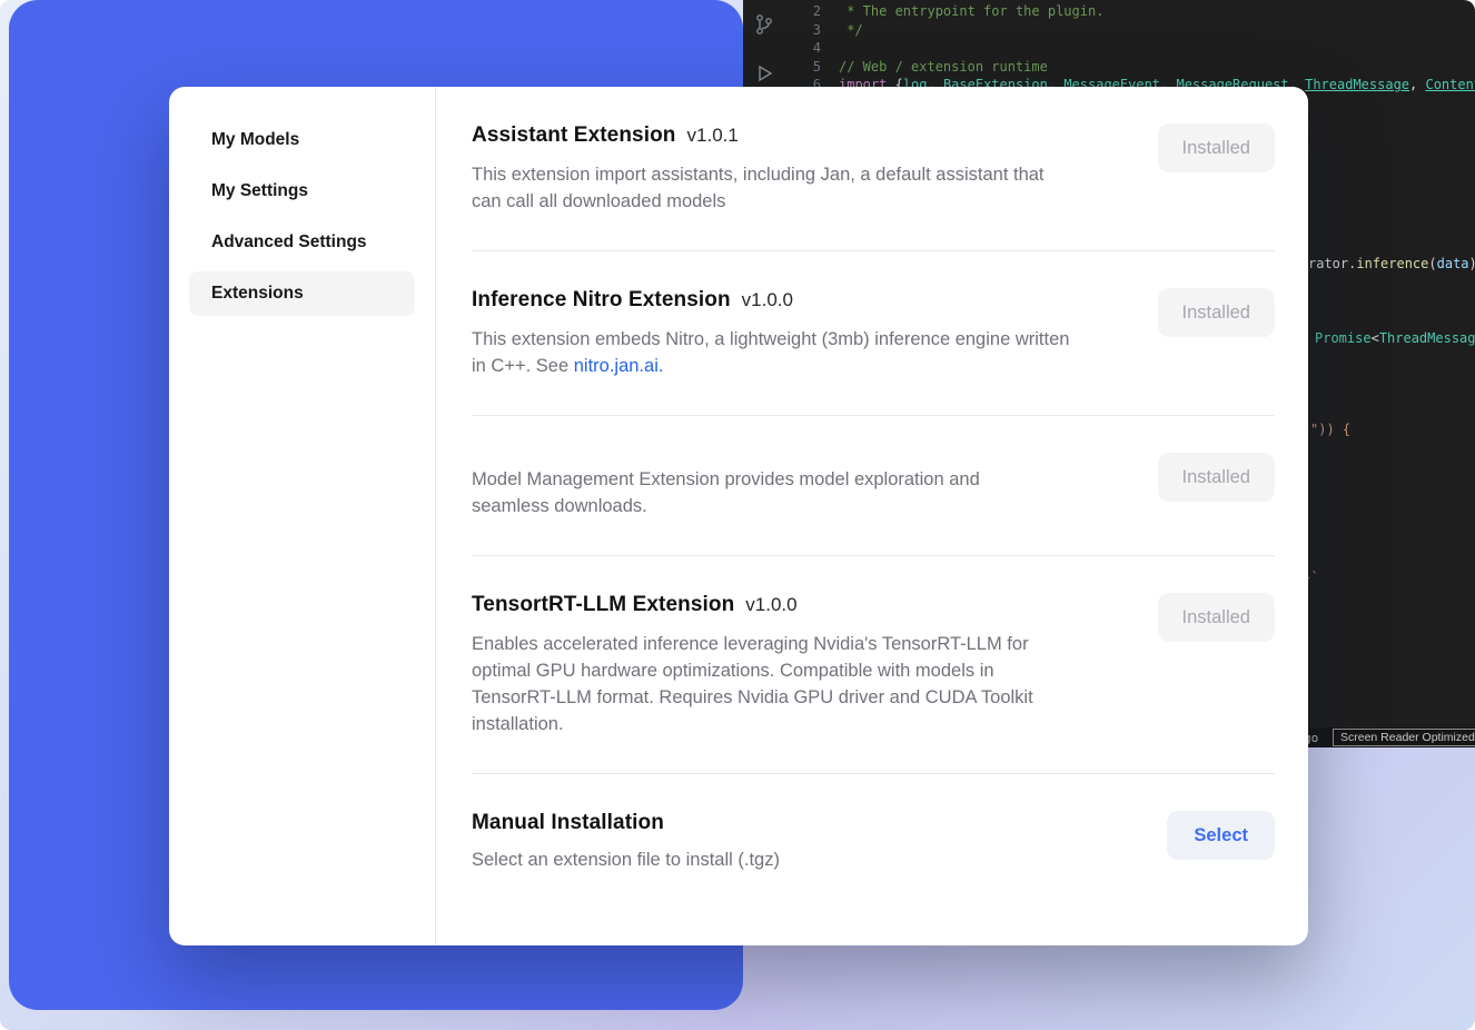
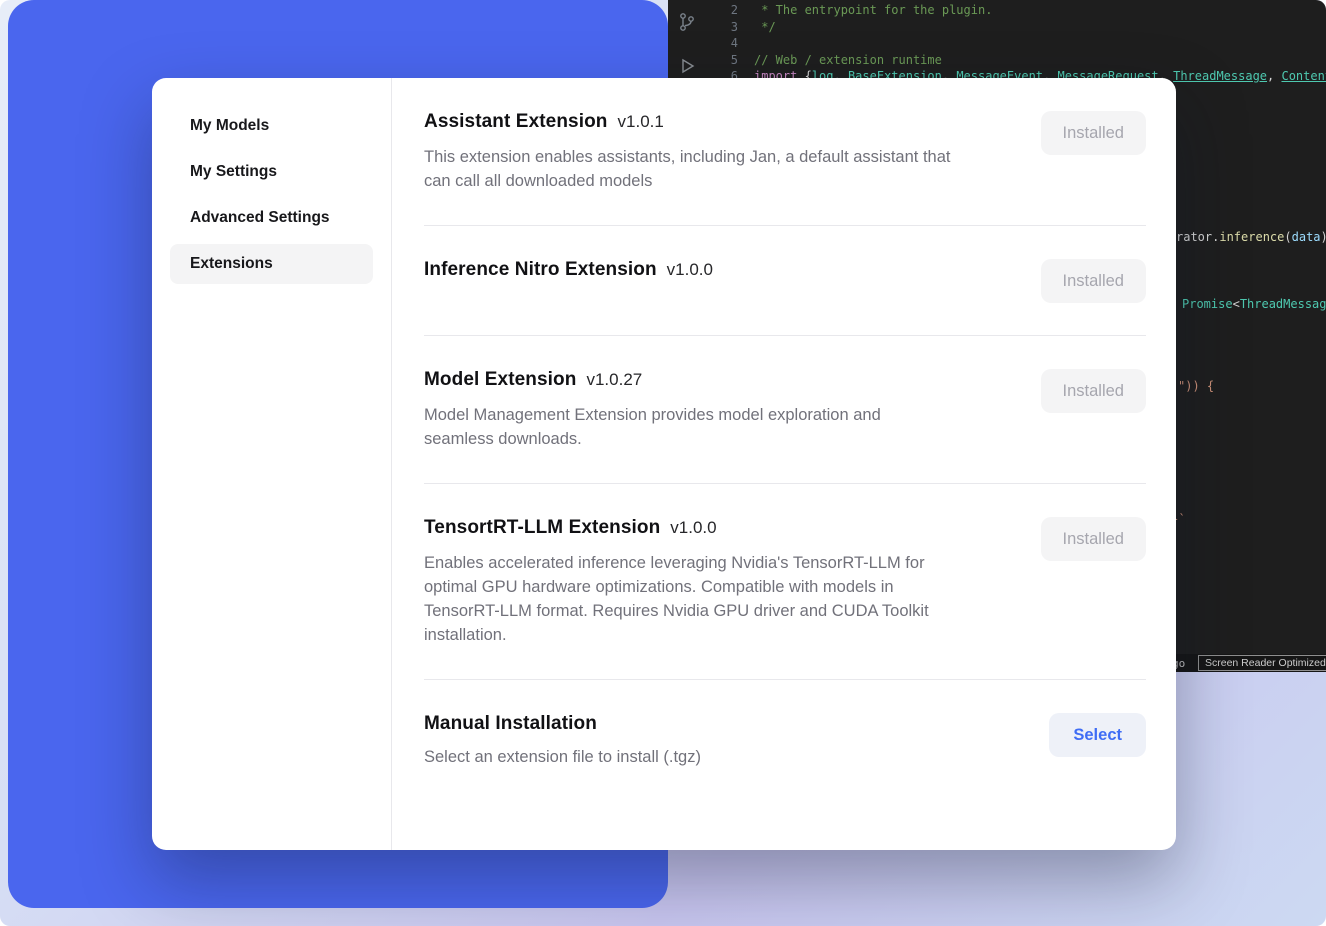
  2
  * The entrypoint for the plugin.
  3
  */
  4
  5
  // Web / extension runtime
  6
  import {log, BaseExtension, MessageEvent, MessageRequest, ThreadMessage, Conten
  rator.inference(data)
  Promise<ThreadMessag
  ")) {
  Screen Reader Optimized
  My Models
  My Settings
  Advanced Settings
  Extensions
  Assistant Extension
  v1.0.1
- This extension import assistants, including Jan, a default assistant that can call all downloaded models
+ This extension enables assistants, including Jan, a default assistant that can call all downloaded models
  Installed
  Inference Nitro Extension
  v1.0.0
- This extension embeds Nitro, a lightweight (3mb) inference engine written in C++. See nitro.jan.ai.
  Installed
+ Model Extension
+ v1.0.27
  Model Management Extension provides model exploration and seamless downloads.
  Installed
  TensortRT-LLM Extension
  v1.0.0
  Enables accelerated inference leveraging Nvidia's TensorRT-LLM for optimal GPU hardware optimizations. Compatible with models in TensorRT-LLM format. Requires Nvidia GPU driver and CUDA Toolkit installation.
  Installed
  Manual Installation
  Select an extension file to install (.tgz)
  Select
